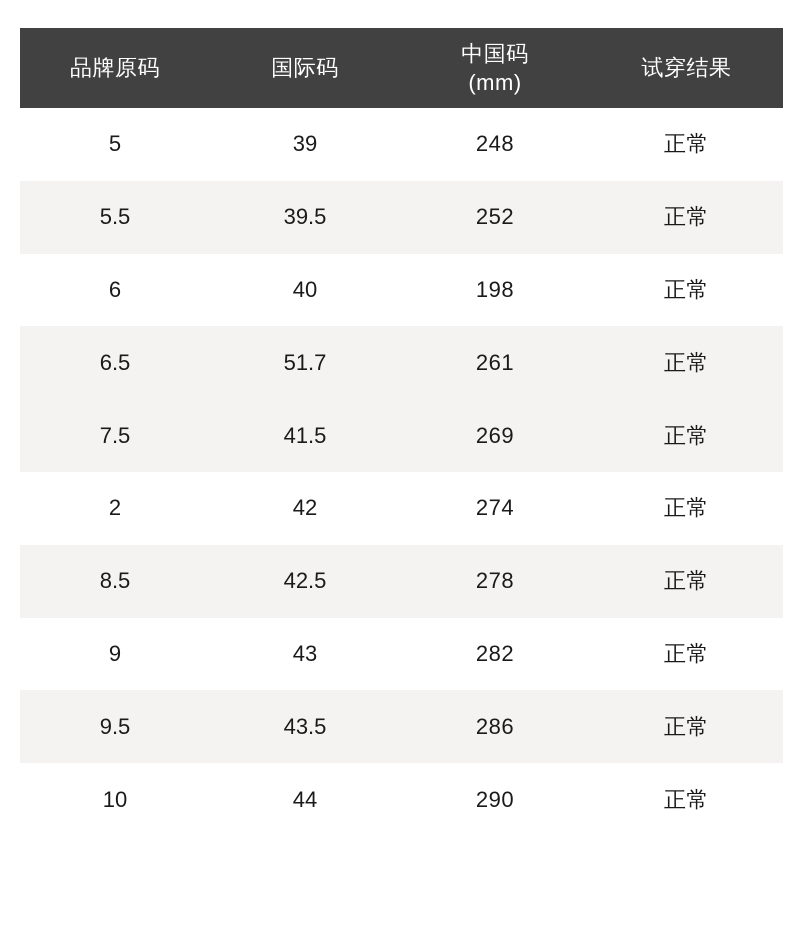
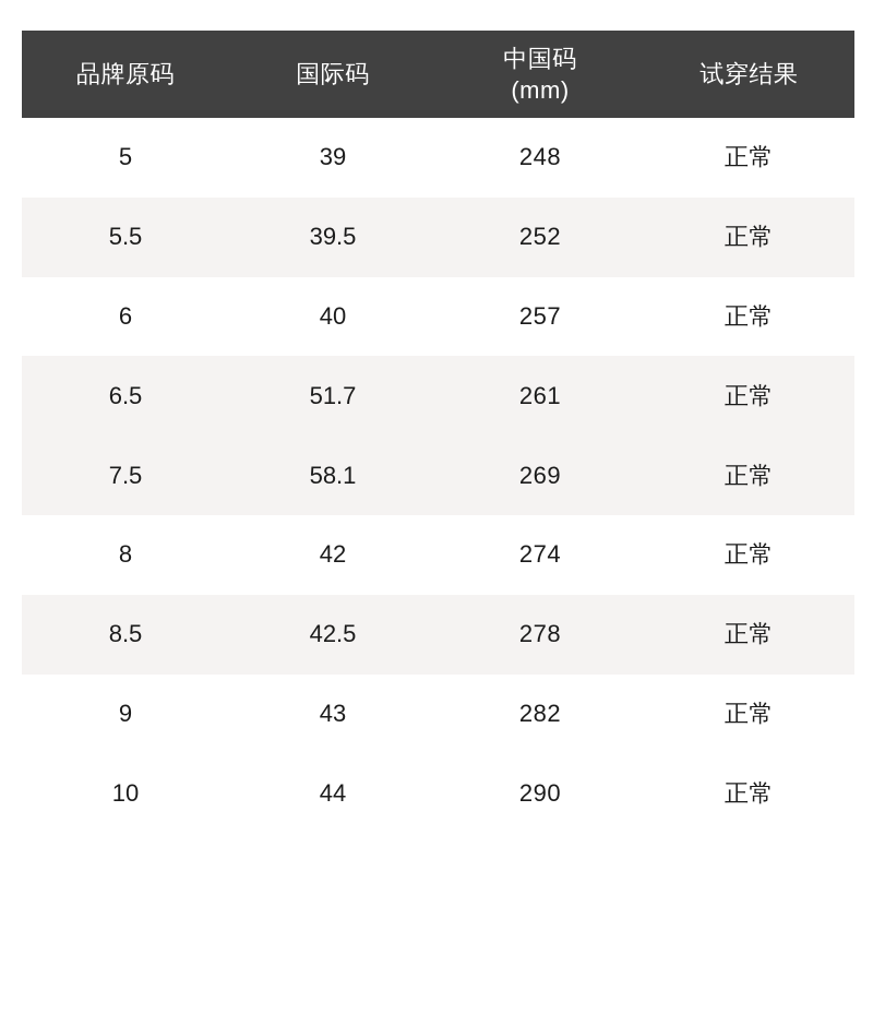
  品牌原码	国际码	中国码 (mm)	试穿结果
  5	39	248	正常
  5.5	39.5	252	正常
- 6	40	198	正常
+ 6	40	257	正常
  6.5	51.7	261	正常
- 7.5	41.5	269	正常
+ 7.5	58.1	269	正常
- 2	42	274	正常
+ 8	42	274	正常
  8.5	42.5	278	正常
  9	43	282	正常
- 9.5	43.5	286	正常
  10	44	290	正常
